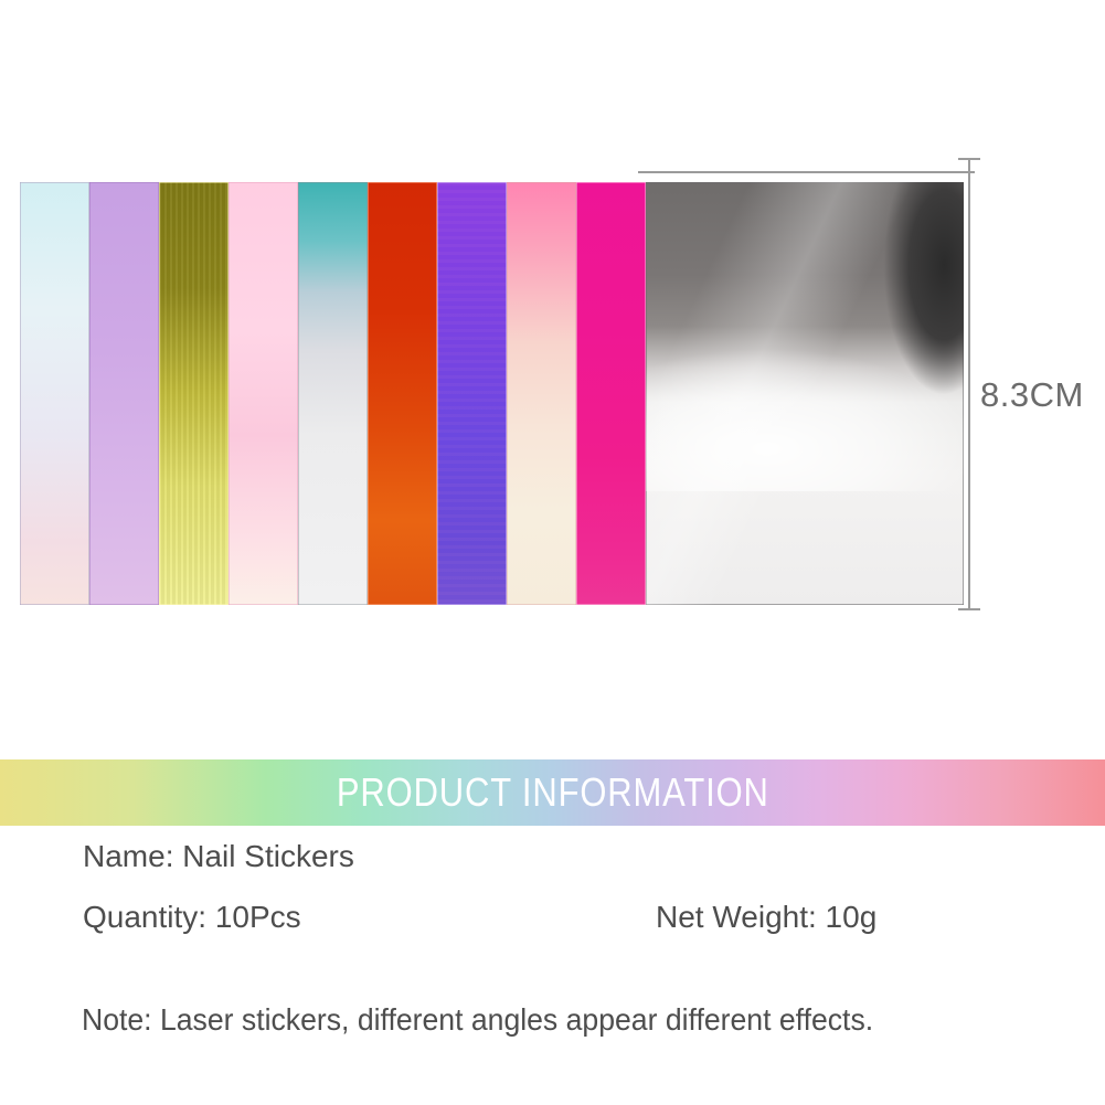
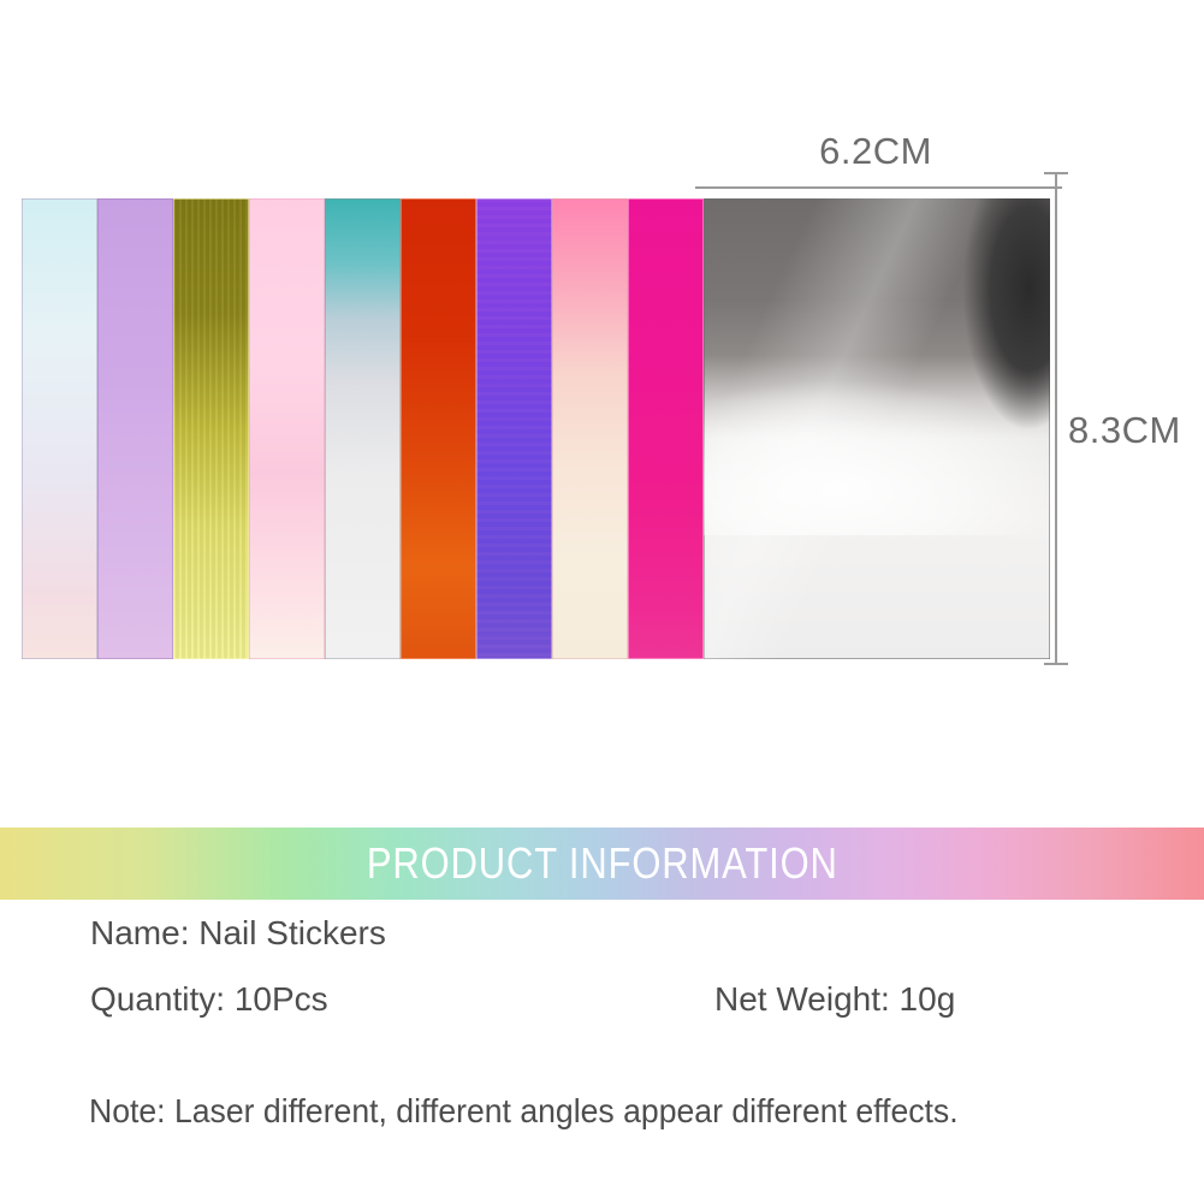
+ 6.2CM
  8.3CM
  PRODUCT INFORMATION
  Name: Nail Stickers
  Quantity: 10Pcs
  Net Weight: 10g
- Note: Laser stickers, different angles appear different effects.
+ Note: Laser different, different angles appear different effects.
